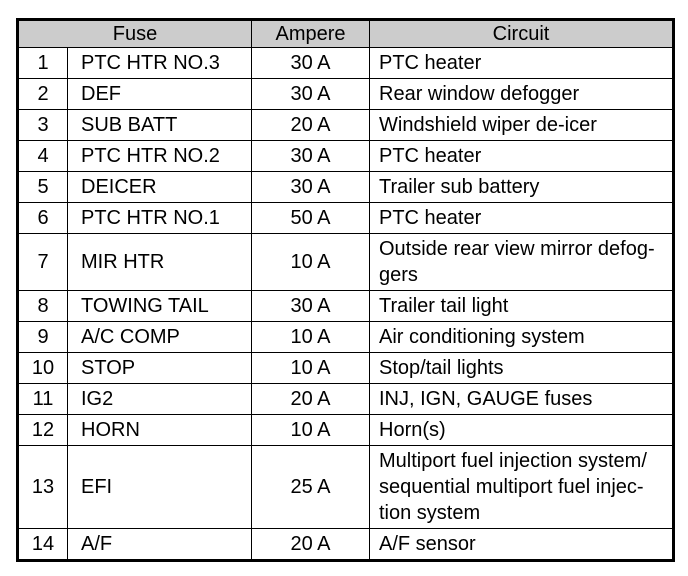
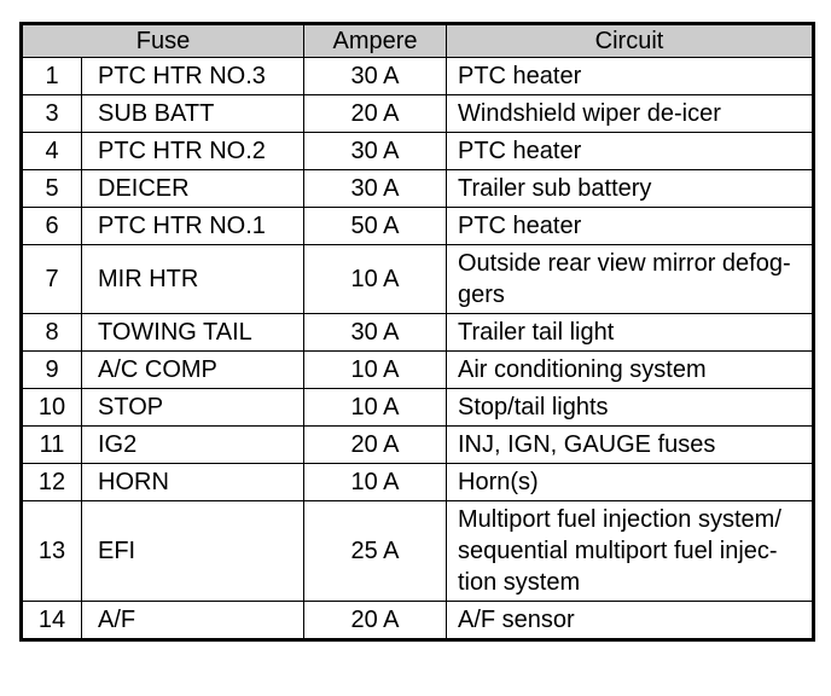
  Fuse	Ampere	Circuit
  1	PTC HTR NO.3	30 A	PTC heater
- 2	DEF	30 A	Rear window defogger
  3	SUB BATT	20 A	Windshield wiper de-icer
  4	PTC HTR NO.2	30 A	PTC heater
  5	DEICER	30 A	Trailer sub battery
  6	PTC HTR NO.1	50 A	PTC heater
  7	MIR HTR	10 A	Outside rear view mirror defog- gers
  8	TOWING TAIL	30 A	Trailer tail light
  9	A/C COMP	10 A	Air conditioning system
  10	STOP	10 A	Stop/tail lights
  11	IG2	20 A	INJ, IGN, GAUGE fuses
  12	HORN	10 A	Horn(s)
  13	EFI	25 A	Multiport fuel injection system/ sequential multiport fuel injec- tion system
  14	A/F	20 A	A/F sensor
